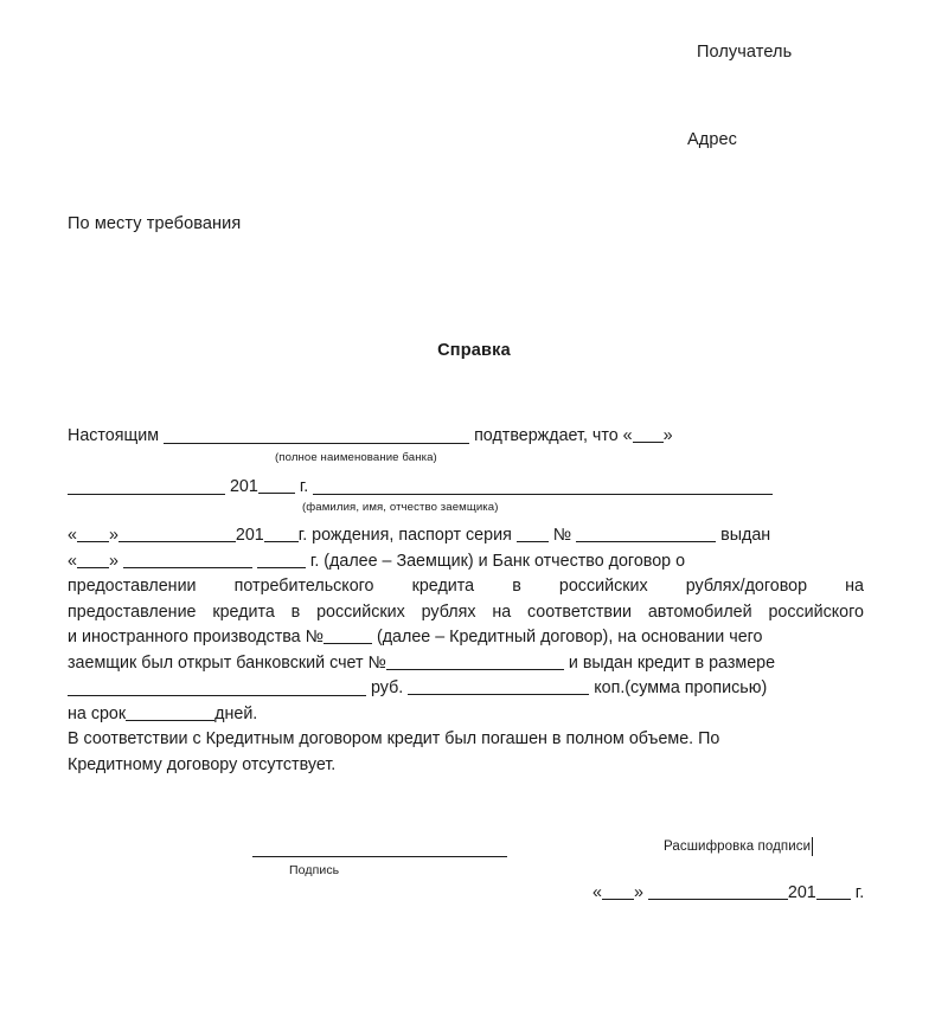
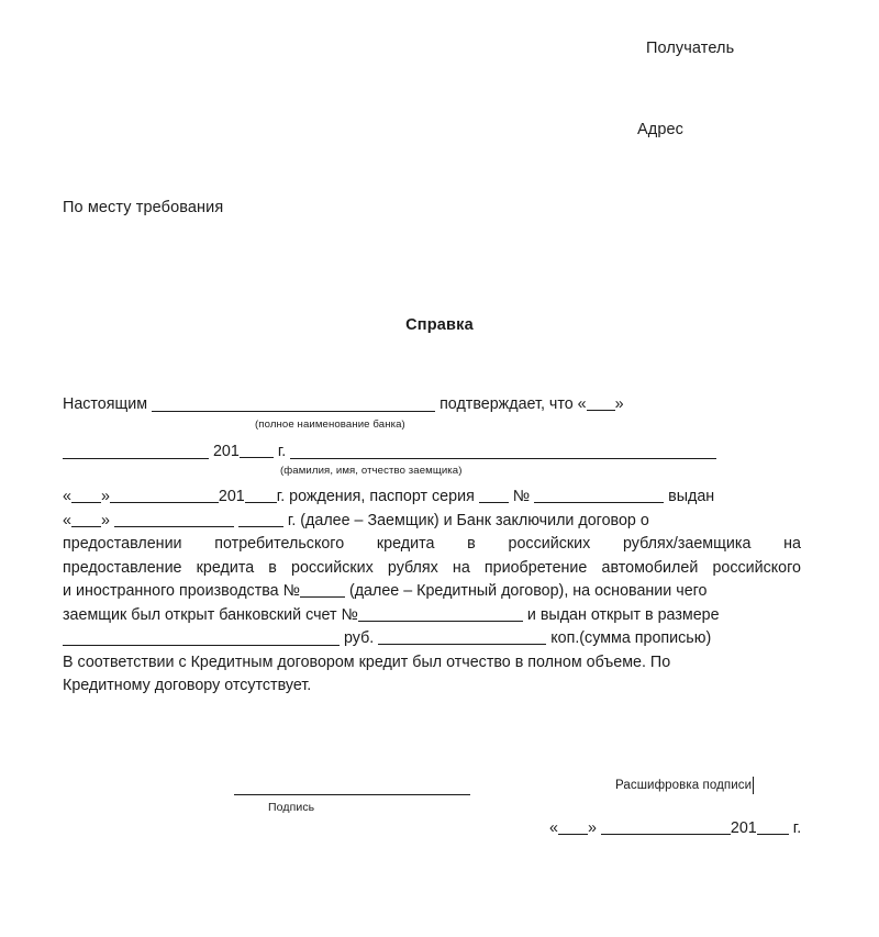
  Получатель
  Адрес
  По месту требования
  Справка
  Настоящим подтверждает, что « »
  (полное наименование банка)
  201 г.
  (фамилия, имя, отчество заемщика)
  « » 201 г. рождения, паспорт серия № выдан
- « » г. (далее – Заемщик) и Банк отчество договор о
+ « » г. (далее – Заемщик) и Банк заключили договор о
- предоставлении потребительского кредита в российских рублях/договор на
+ предоставлении потребительского кредита в российских рублях/заемщика на
- предоставление кредита в российских рублях на соответствии автомобилей российского
+ предоставление кредита в российских рублях на приобретение автомобилей российского
  и иностранного производства № (далее – Кредитный договор), на основании чего
- заемщик был открыт банковский счет № и выдан кредит в размере
+ заемщик был открыт банковский счет № и выдан открыт в размере
  руб. коп.(сумма прописью)
- на срок дней.
- В соответствии с Кредитным договором кредит был погашен в полном объеме. По
+ В соответствии с Кредитным договором кредит был отчество в полном объеме. По
  Кредитному договору отсутствует.
  Подпись
  Расшифровка подписи
  « » 201 г.
